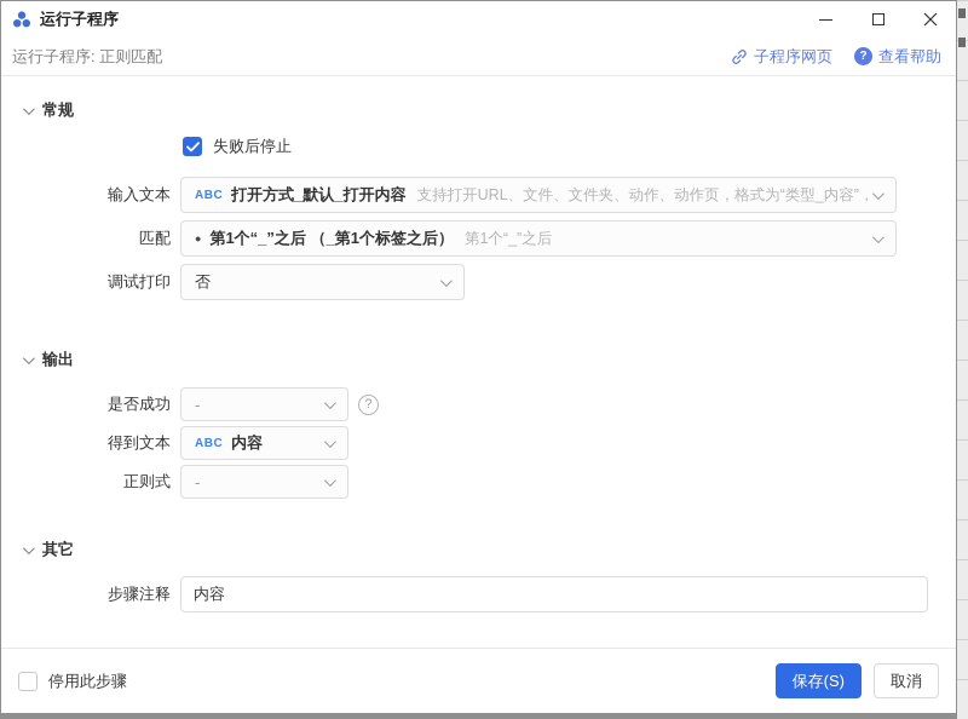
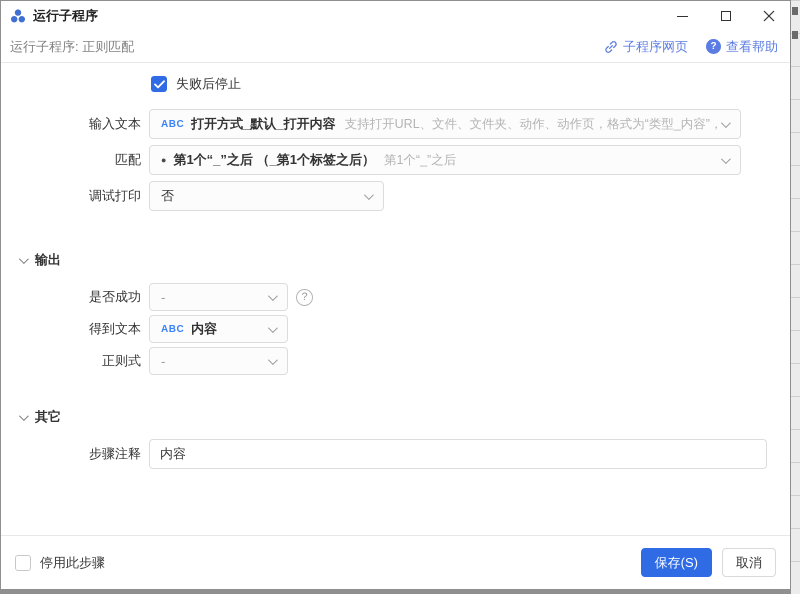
  运行子程序
  运行子程序: 正则匹配
  子程序网页
  ?
  查看帮助
- 常规
  失败后停止
  输入文本
  ABC
  打开方式_默认_打开内容
  支持打开URL、文件、文件夹、动作、动作页，格式为“类型_内容”，
  匹配
  ●
  第1个“_”之后 （_第1个标签之后）
  第1个“_”之后
  调试打印
  否
  输出
  是否成功
  -
  ?
  得到文本
  ABC
  内容
  正则式
  -
  其它
  步骤注释
  内容
  停用此步骤
  保存(S)
  取消
